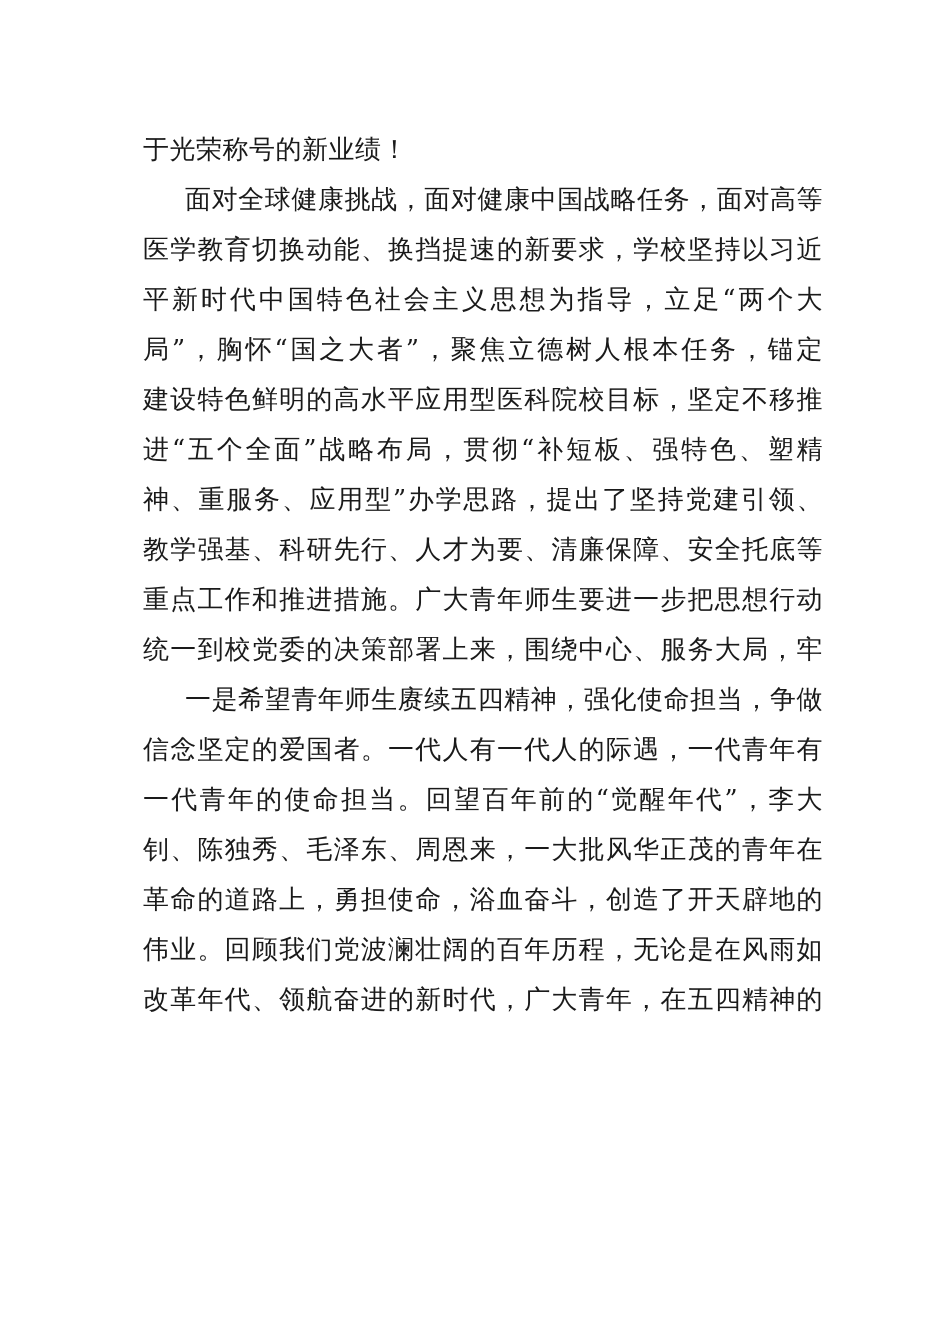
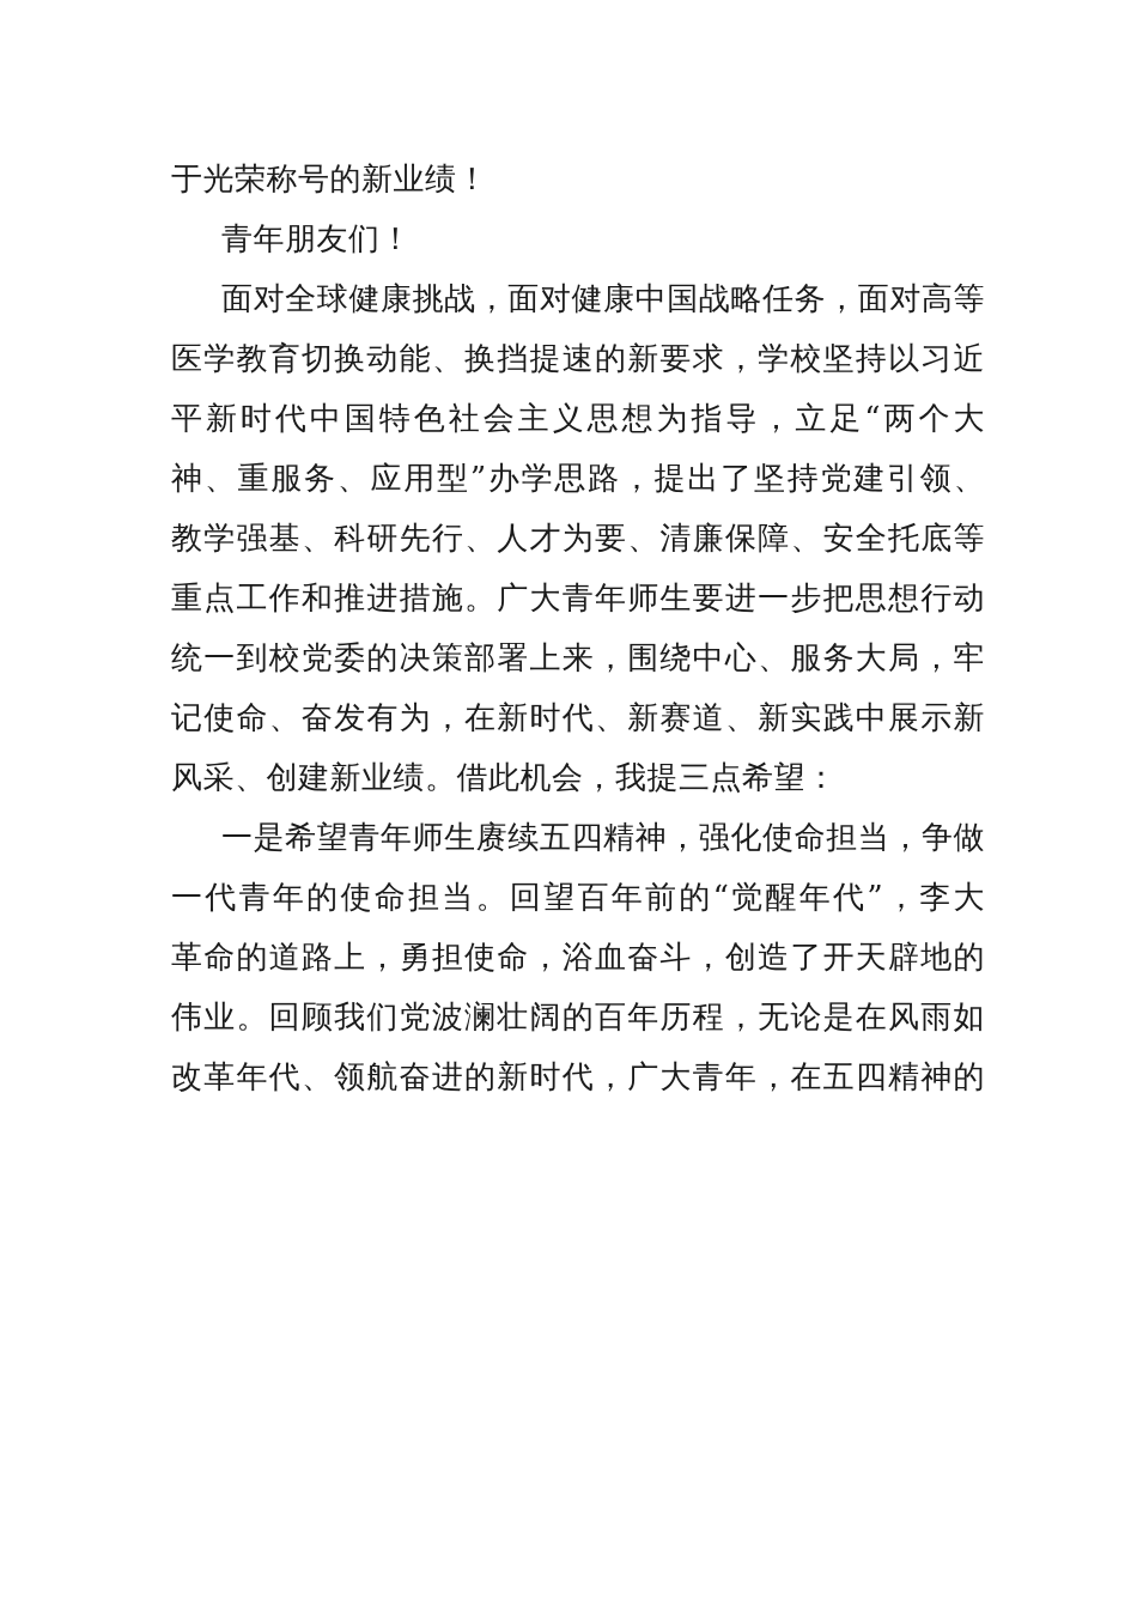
  于光荣称号的新业绩！
+ 青年朋友们！
  面对全球健康挑战，面对健康中国战略任务，面对高等
  医学教育切换动能、换挡提速的新要求，学校坚持以习近
  平新时代中国特色社会主义思想为指导，立足“两个大
- 局”，胸怀“国之大者”，聚焦立德树人根本任务，锚定
- 建设特色鲜明的高水平应用型医科院校目标，坚定不移推
- 进“五个全面”战略布局，贯彻“补短板、强特色、塑精
  神、重服务、应用型”办学思路，提出了坚持党建引领、
  教学强基、科研先行、人才为要、清廉保障、安全托底等
  重点工作和推进措施。广大青年师生要进一步把思想行动
  统一到校党委的决策部署上来，围绕中心、服务大局，牢
+ 记使命、奋发有为，在新时代、新赛道、新实践中展示新
+ 风采、创建新业绩。借此机会，我提三点希望：
  一是希望青年师生赓续五四精神，强化使命担当，争做
- 信念坚定的爱国者。一代人有一代人的际遇，一代青年有
  一代青年的使命担当。回望百年前的“觉醒年代”，李大
- 钊、陈独秀、毛泽东、周恩来，一大批风华正茂的青年在
  革命的道路上，勇担使命，浴血奋斗，创造了开天辟地的
  伟业。回顾我们党波澜壮阔的百年历程，无论是在风雨如
  改革年代、领航奋进的新时代，广大青年，在五四精神的
